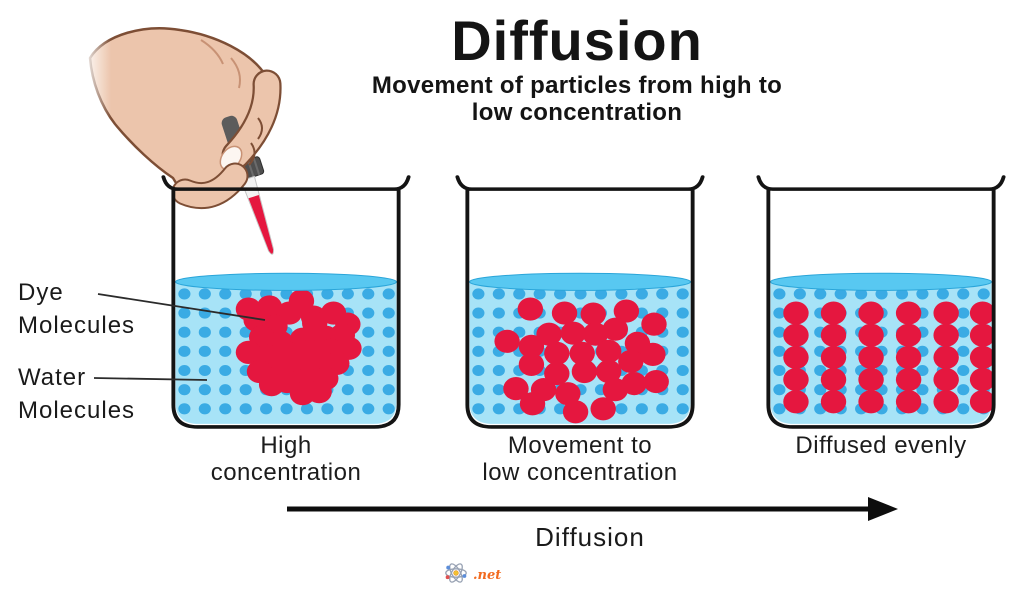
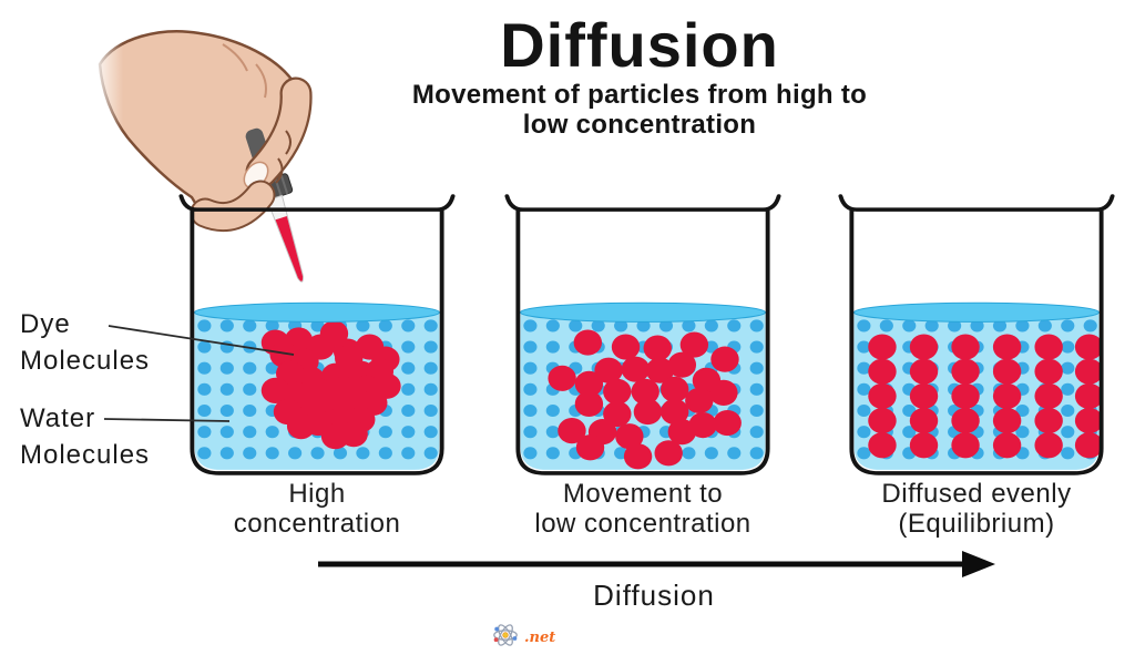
  Diffusion
  Movement of particles from high to
  low concentration
  Dye
  Molecules
  Water
  Molecules
  High
  concentration
  Movement to
  low concentration
  Diffused evenly
+ (Equilibrium)
  Diffusion
  .net
